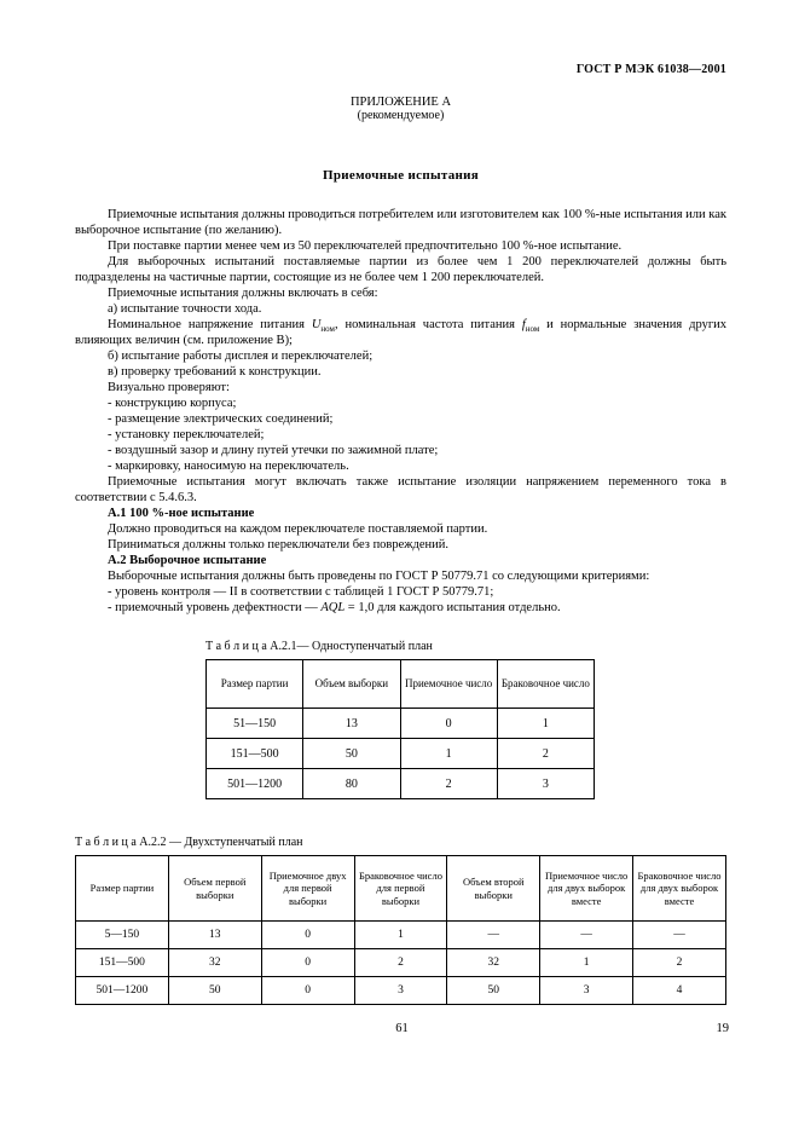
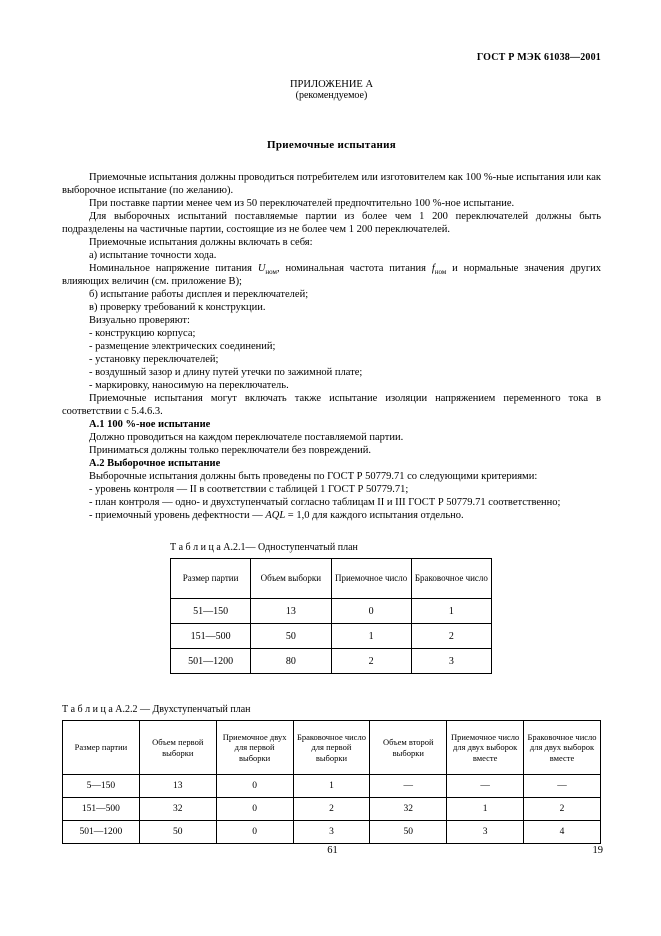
  ГОСТ Р МЭК 61038—2001
  ПРИЛОЖЕНИЕ А
  (рекомендуемое)
  Приемочные испытания
  Приемочные испытания должны проводиться потребителем или изготовителем как 100 %-ные испытания или как выборочное испытание (по желанию).
  При поставке партии менее чем из 50 переключателей предпочтительно 100 %-ное испытание.
  Для выборочных испытаний поставляемые партии из более чем 1 200 переключателей должны быть подразделены на частичные партии, состоящие из не более чем 1 200 переключателей.
  Приемочные испытания должны включать в себя:
  а) испытание точности хода.
  Номинальное напряжение питания Uном, номинальная частота питания fном и нормальные значения других влияющих величин (см. приложение В);
  б) испытание работы дисплея и переключателей;
  в) проверку требований к конструкции.
  Визуально проверяют:
  - конструкцию корпуса;
  - размещение электрических соединений;
  - установку переключателей;
  - воздушный зазор и длину путей утечки по зажимной плате;
  - маркировку, наносимую на переключатель.
  Приемочные испытания могут включать также испытание изоляции напряжением переменного тока в соответствии с 5.4.6.3.
  А.1 100 %-ное испытание
  Должно проводиться на каждом переключателе поставляемой партии.
  Приниматься должны только переключатели без повреждений.
  А.2 Выборочное испытание
  Выборочные испытания должны быть проведены по ГОСТ Р 50779.71 со следующими критериями:
  - уровень контроля — II в соответствии с таблицей 1 ГОСТ Р 50779.71;
+ - план контроля — одно- и двухступенчатый согласно таблицам II и III ГОСТ Р 50779.71 соответственно;
  - приемочный уровень дефектности — AQL = 1,0 для каждого испытания отдельно.
  Т а б л и ц а А.2.1— Одноступенчатый план
  Размер партии	Объем выборки	Приемочное число	Браковочное число
  51—150	13	0	1
  151—500	50	1	2
  501—1200	80	2	3
  Т а б л и ц а А.2.2 — Двухступенчатый план
  Размер партии	Объем первой выборки	Приемочное двух для первой выборки	Браковочное число для первой выборки	Объем второй выборки	Приемочное число для двух выборок вместе	Браковочное число для двух выборок вместе
  5—150	13	0	1	—	—	—
  151—500	32	0	2	32	1	2
  501—1200	50	0	3	50	3	4
  61
  19
